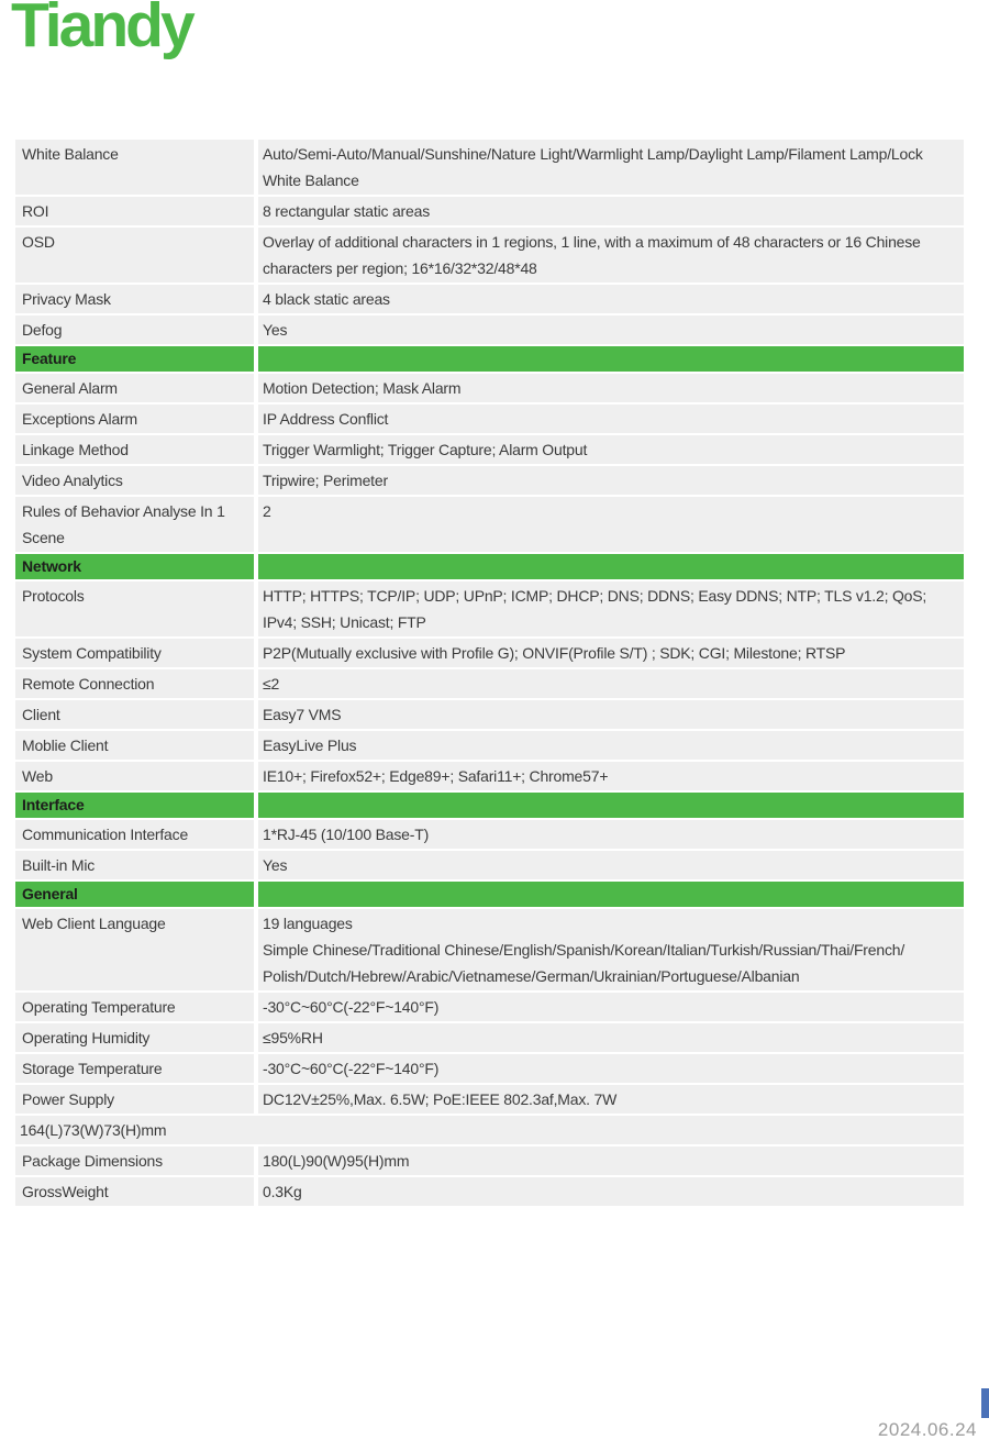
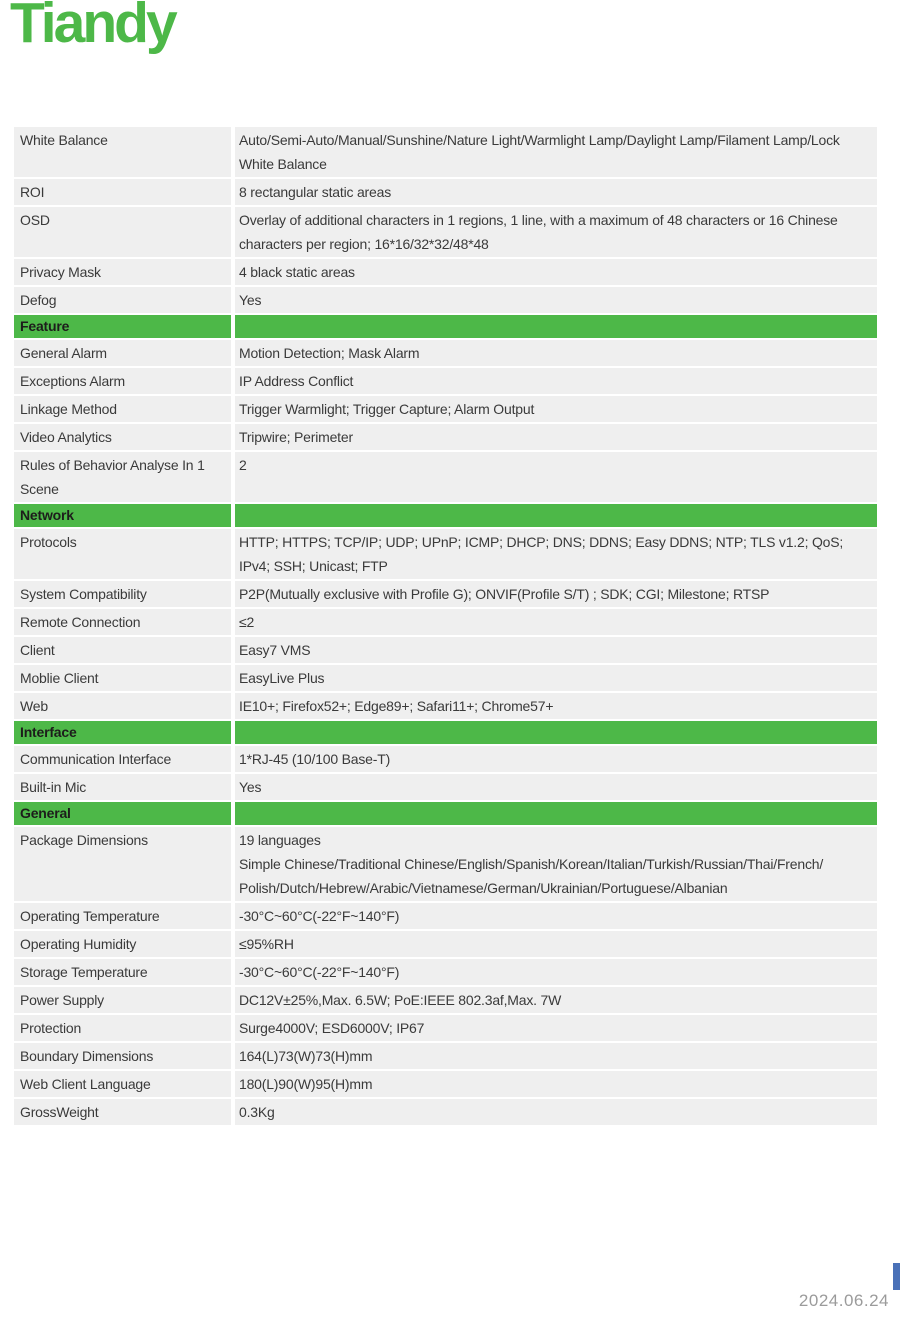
  Tiandy
  White Balance
  Auto/Semi-Auto/Manual/Sunshine/Nature Light/Warmlight Lamp/Daylight Lamp/Filament Lamp/Lock White Balance
  ROI
  8 rectangular static areas
  OSD
  Overlay of additional characters in 1 regions, 1 line, with a maximum of 48 characters or 16 Chinese characters per region; 16*16/32*32/48*48
  Privacy Mask
  4 black static areas
  Defog
  Yes
  Feature
  General Alarm
  Motion Detection; Mask Alarm
  Exceptions Alarm
  IP Address Conflict
  Linkage Method
  Trigger Warmlight; Trigger Capture; Alarm Output
  Video Analytics
  Tripwire; Perimeter
  Rules of Behavior Analyse In 1 Scene
  2
  Network
  Protocols
  HTTP; HTTPS; TCP/IP; UDP; UPnP; ICMP; DHCP; DNS; DDNS; Easy DDNS; NTP; TLS v1.2; QoS; IPv4; SSH; Unicast; FTP
  System Compatibility
  P2P(Mutually exclusive with Profile G); ONVIF(Profile S/T) ; SDK; CGI; Milestone; RTSP
  Remote Connection
  ≤2
  Client
  Easy7 VMS
  Moblie Client
  EasyLive Plus
  Web
  IE10+; Firefox52+; Edge89+; Safari11+; Chrome57+
  Interface
  Communication Interface
  1*RJ-45 (10/100 Base-T)
  Built-in Mic
  Yes
  General
- Web Client Language
+ Package Dimensions
  19 languages
  Simple Chinese/Traditional Chinese/English/Spanish/Korean/Italian/Turkish/Russian/Thai/French/
  Polish/Dutch/Hebrew/Arabic/Vietnamese/German/Ukrainian/Portuguese/Albanian
  Operating Temperature
  -30°C~60°C(-22°F~140°F)
  Operating Humidity
  ≤95%RH
  Storage Temperature
  -30°C~60°C(-22°F~140°F)
  Power Supply
  DC12V±25%,Max. 6.5W; PoE:IEEE 802.3af,Max. 7W
+ Protection
+ Surge4000V; ESD6000V; IP67
+ Boundary Dimensions
  164(L)73(W)73(H)mm
- Package Dimensions
+ Web Client Language
  180(L)90(W)95(H)mm
  GrossWeight
  0.3Kg
  2024.06.24
